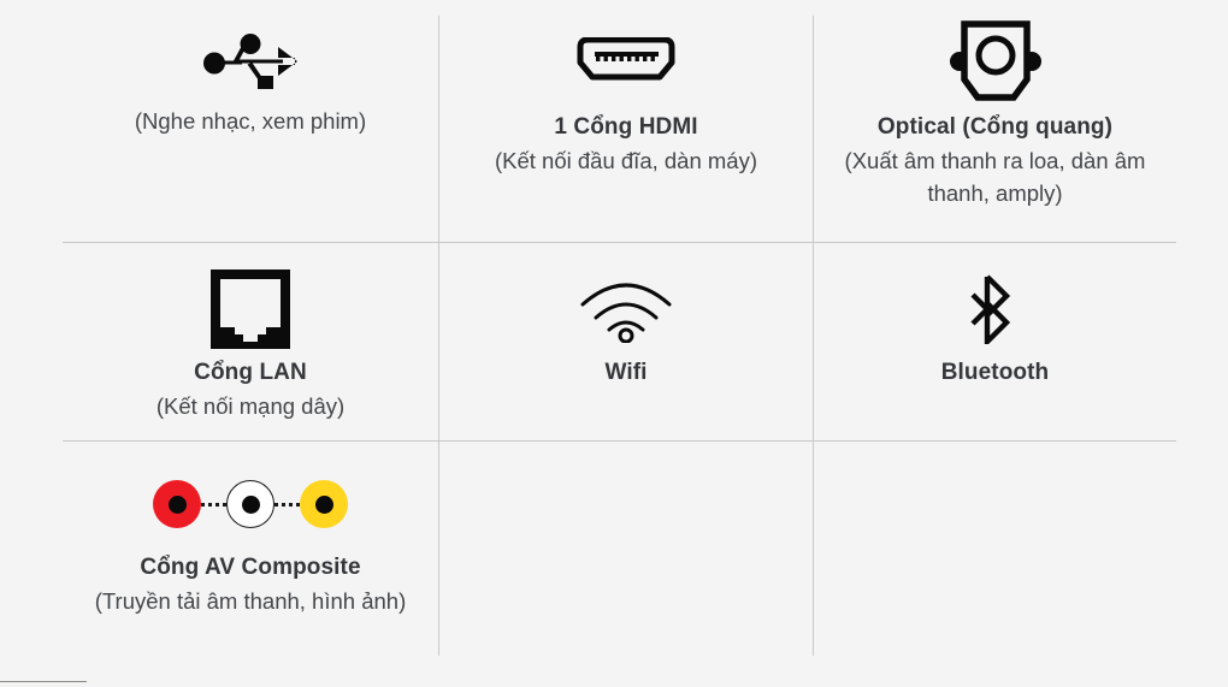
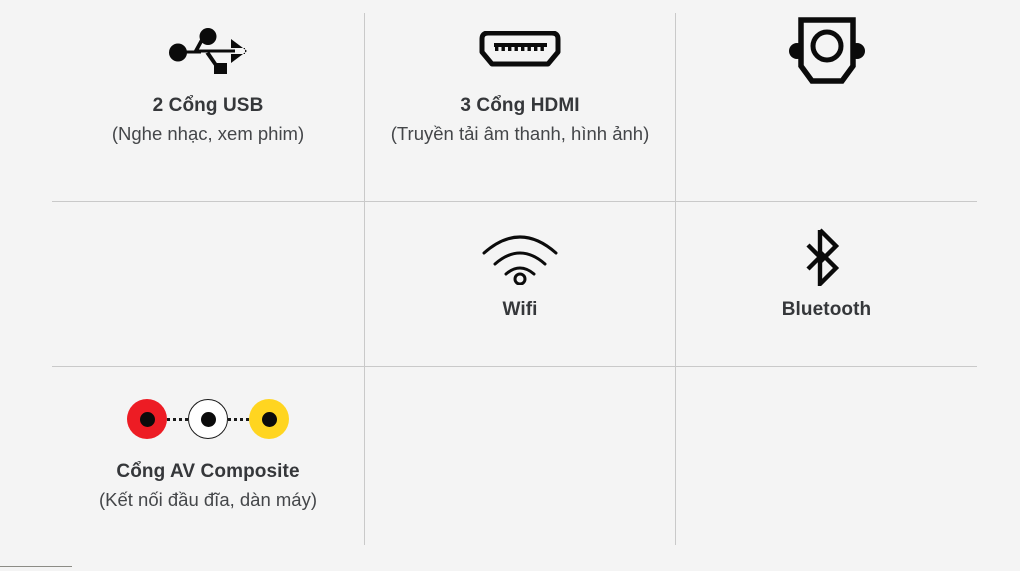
+ 2 Cổng USB
  (Nghe nhạc, xem phim)
- 1 Cổng HDMI
+ 3 Cổng HDMI
- (Kết nối đầu đĩa, dàn máy)
+ (Truyền tải âm thanh, hình ảnh)
- Optical (Cổng quang)
- (Xuất âm thanh ra loa, dàn âm thanh, amply)
- Cổng LAN
- (Kết nối mạng dây)
  Wifi
  Bluetooth
  Cổng AV Composite
- (Truyền tải âm thanh, hình ảnh)
+ (Kết nối đầu đĩa, dàn máy)
